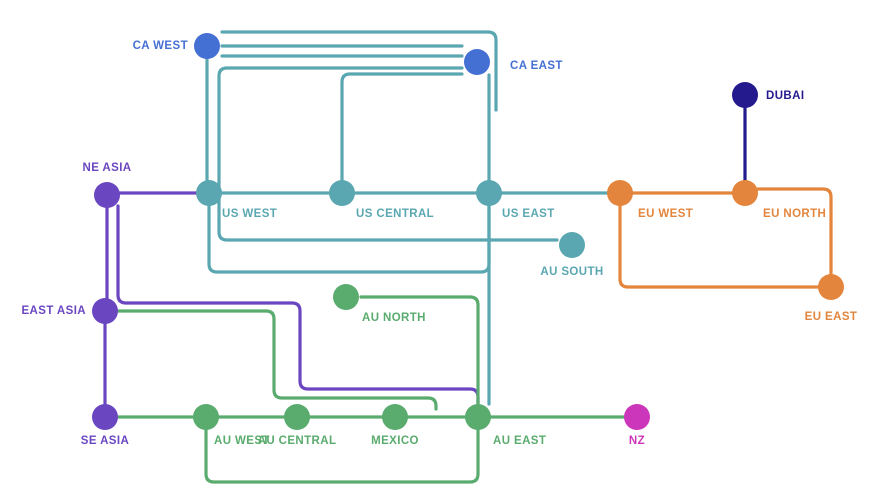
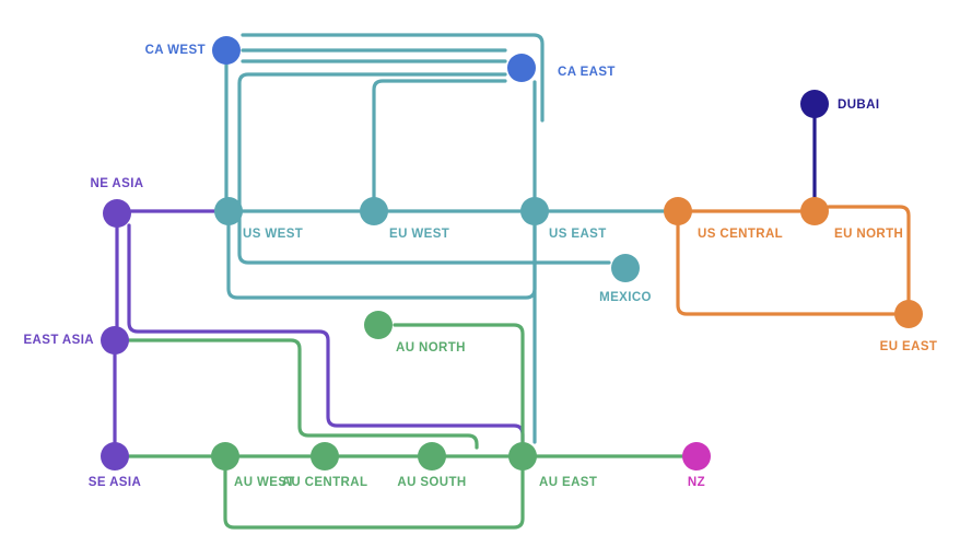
  CA WEST
  CA EAST
  DUBAI
  NE ASIA
  US WEST
- US CENTRAL
+ EU WEST
  US EAST
- EU WEST
+ US CENTRAL
  EU NORTH
- AU SOUTH
+ MEXICO
  EU EAST
  EAST ASIA
  AU NORTH
  SE ASIA
  AU WEST
  AU CENTRAL
- MEXICO
+ AU SOUTH
  AU EAST
  NZ
